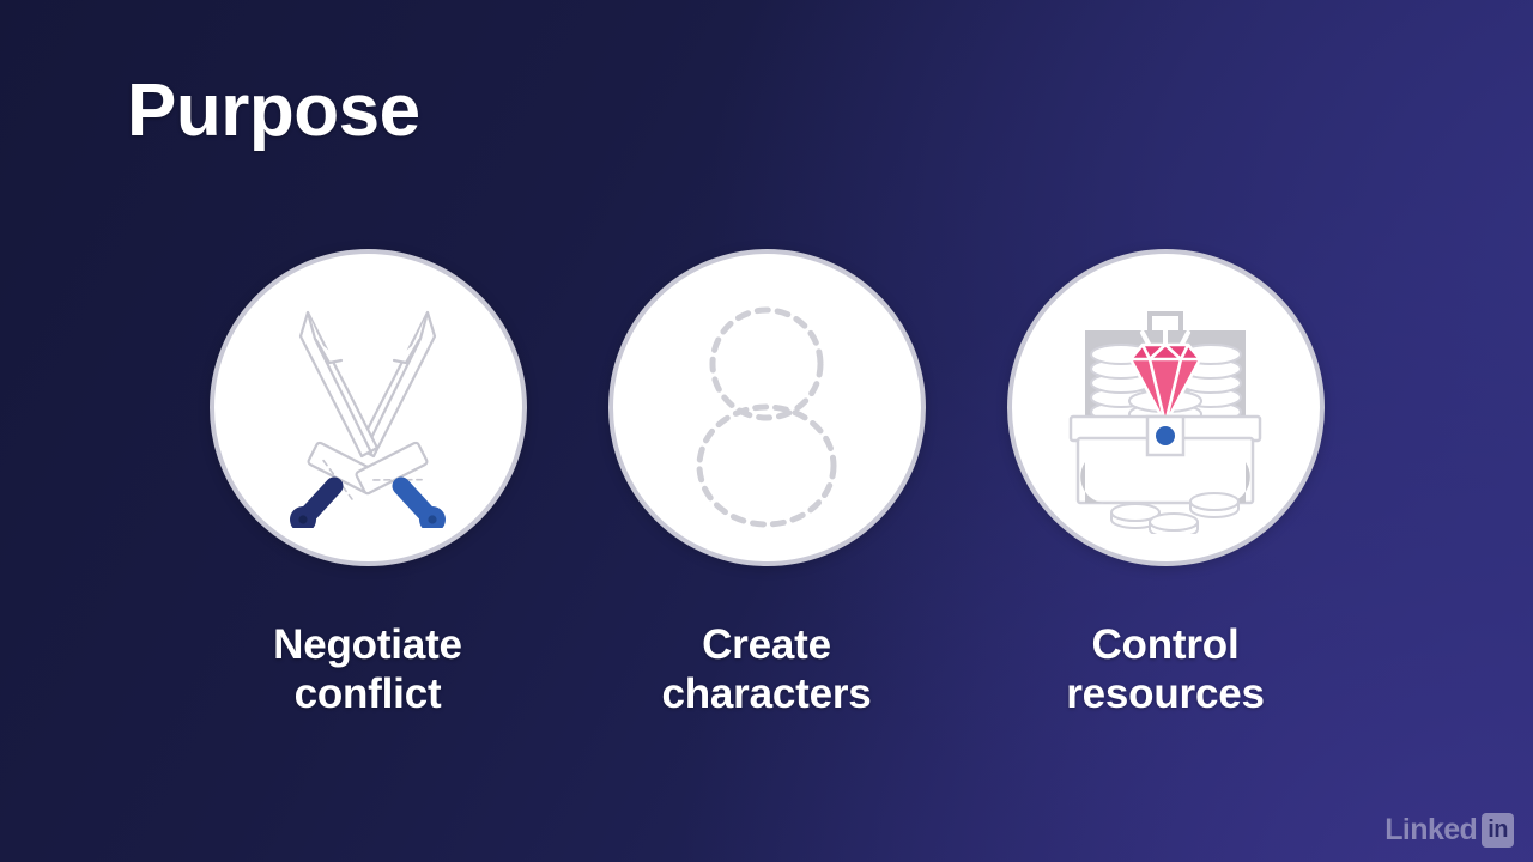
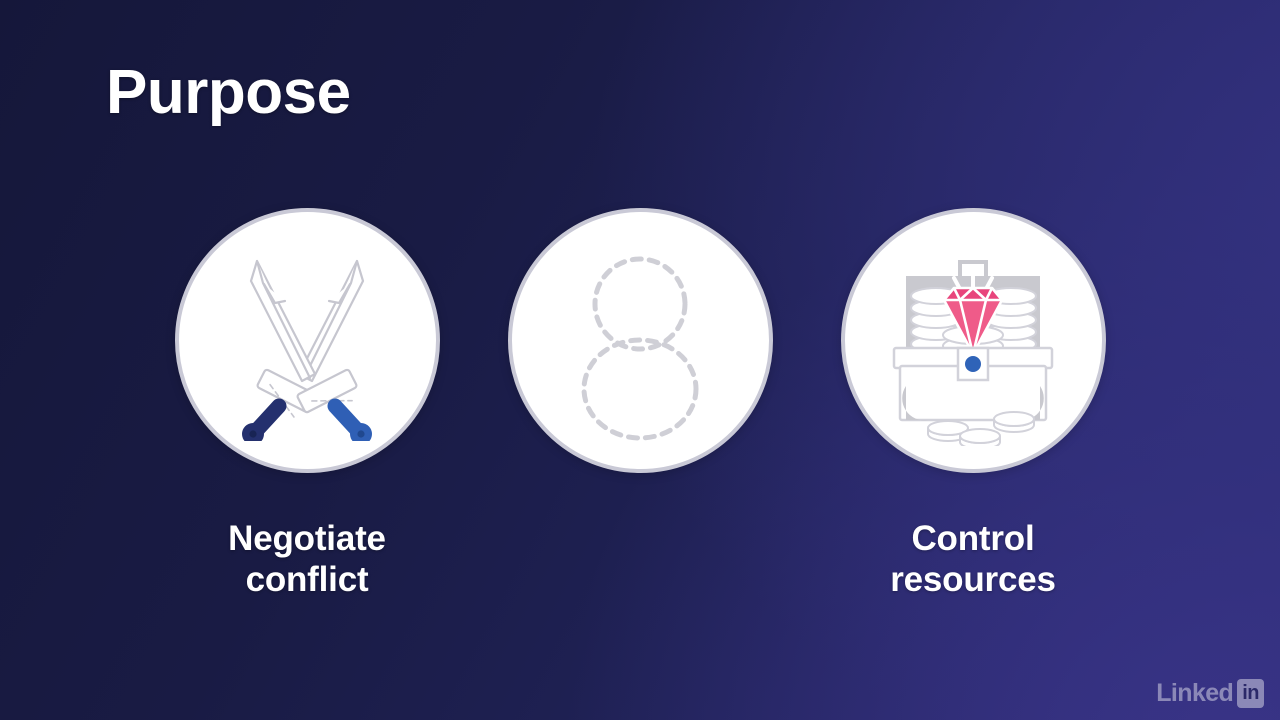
  Purpose
  Negotiate
  conflict
- Create
- characters
  Control
  resources
  Linked
  in
